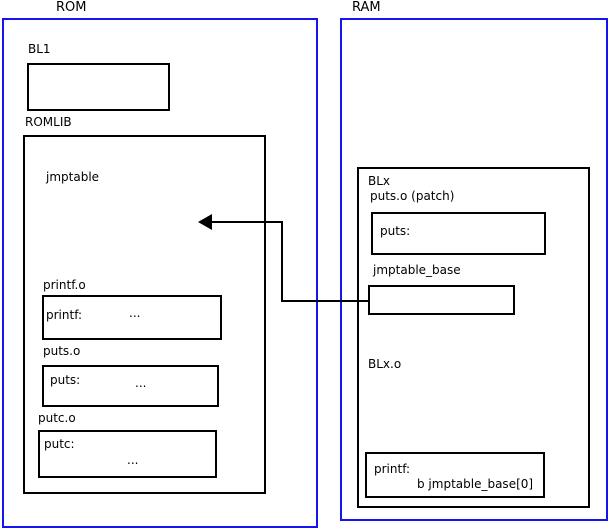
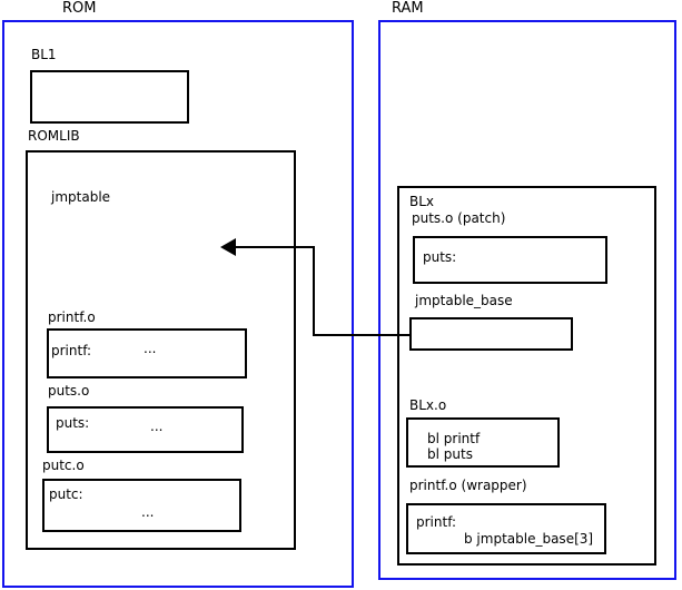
  ROM
  RAM
  BL1
  ROMLIB
  jmptable
  printf.o
  printf:
  ...
  puts.o
  puts:
  ...
  putc.o
  putc:
  ...
  BLx
  puts.o (patch)
  puts:
  jmptable_base
  BLx.o
+ bl printf
+ bl puts
+ printf.o (wrapper)
  printf:
- b jmptable_base[0]
+ b jmptable_base[3]
